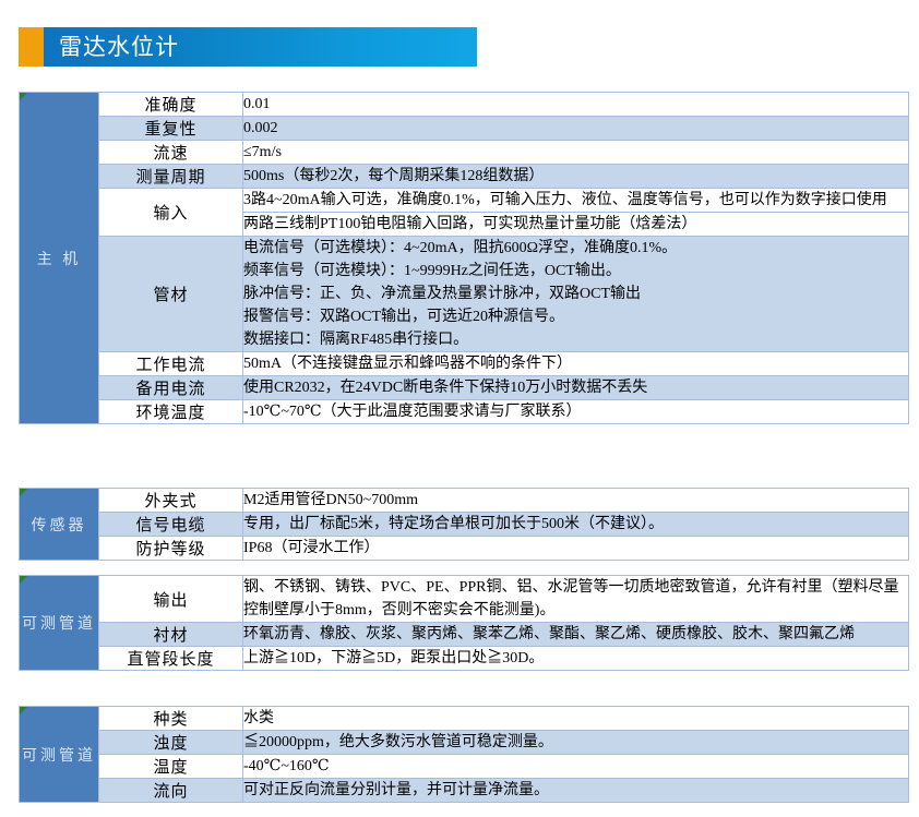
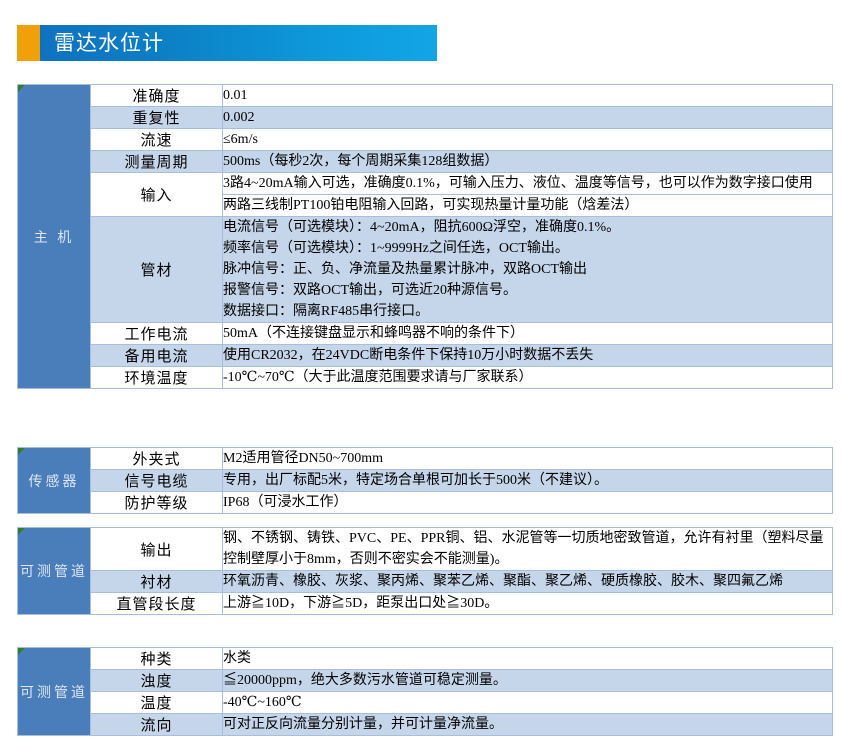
  雷达水位计
  主 机	准确度	0.01
  重复性	0.002
- 流速	≤7m/s
+ 流速	≤6m/s
  测量周期	500ms（每秒2次，每个周期采集128组数据）
  输入	3路4~20mA输入可选，准确度0.1%，可输入压力、液位、温度等信号，也可以作为数字接口使用
  两路三线制PT100铂电阻输入回路，可实现热量计量功能（焓差法）
  管材	电流信号（可选模块）：4~20mA，阻抗600Ω浮空，准确度0.1%。频率信号（可选模块）：1~9999Hz之间任选，OCT输出。脉冲信号：正、负、净流量及热量累计脉冲，双路OCT输出报警信号：双路OCT输出，可选近20种源信号。数据接口：隔离RF485串行接口。
  工作电流	50mA（不连接键盘显示和蜂鸣器不响的条件下）
  备用电流	使用CR2032，在24VDC断电条件下保持10万小时数据不丢失
  环境温度	-10℃~70℃（大于此温度范围要求请与厂家联系）
  传感器	外夹式	M2适用管径DN50~700mm
  信号电缆	专用，出厂标配5米，特定场合单根可加长于500米（不建议）。
  防护等级	IP68（可浸水工作）
  可测管道	输出	钢、不锈钢、铸铁、PVC、PE、PPR铜、铝、水泥管等一切质地密致管道，允许有衬里（塑料尽量控制壁厚小于8mm，否则不密实会不能测量)。
  衬材	环氧沥青、橡胶、灰浆、聚丙烯、聚苯乙烯、聚酯、聚乙烯、硬质橡胶、胶木、聚四氟乙烯
  直管段长度	上游≧10D，下游≧5D，距泵出口处≧30D。
  可测管道	种类	水类
  浊度	≦20000ppm，绝大多数污水管道可稳定测量。
  温度	-40℃~160℃
  流向	可对正反向流量分别计量，并可计量净流量。
